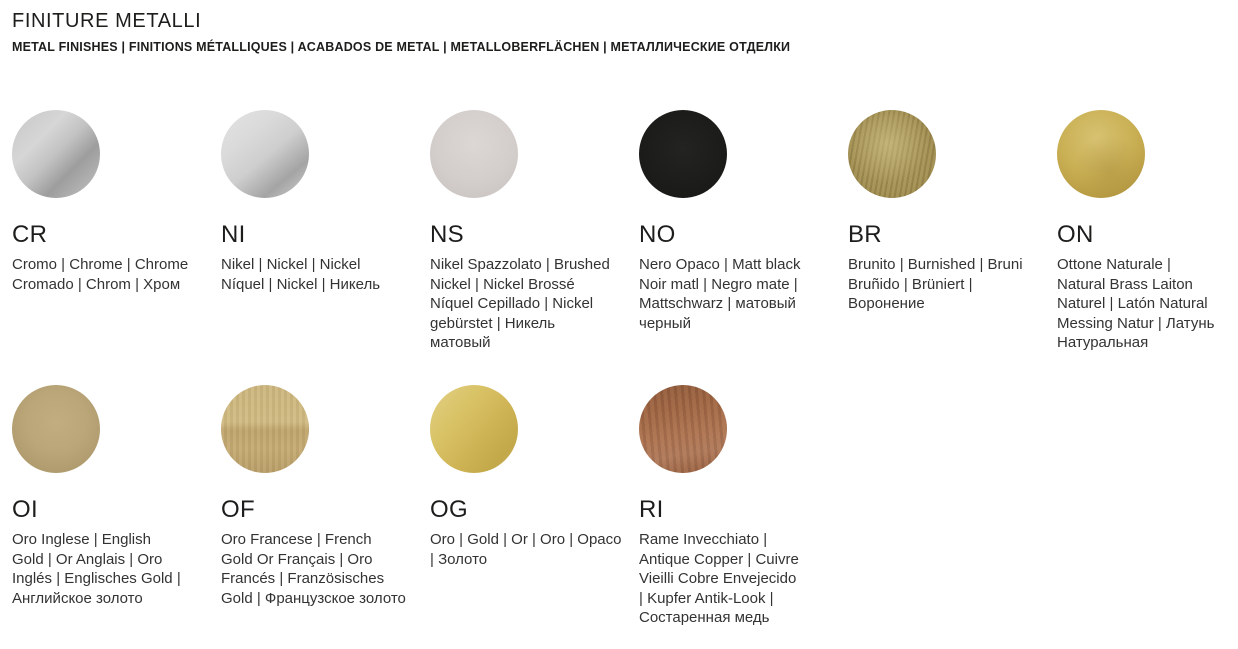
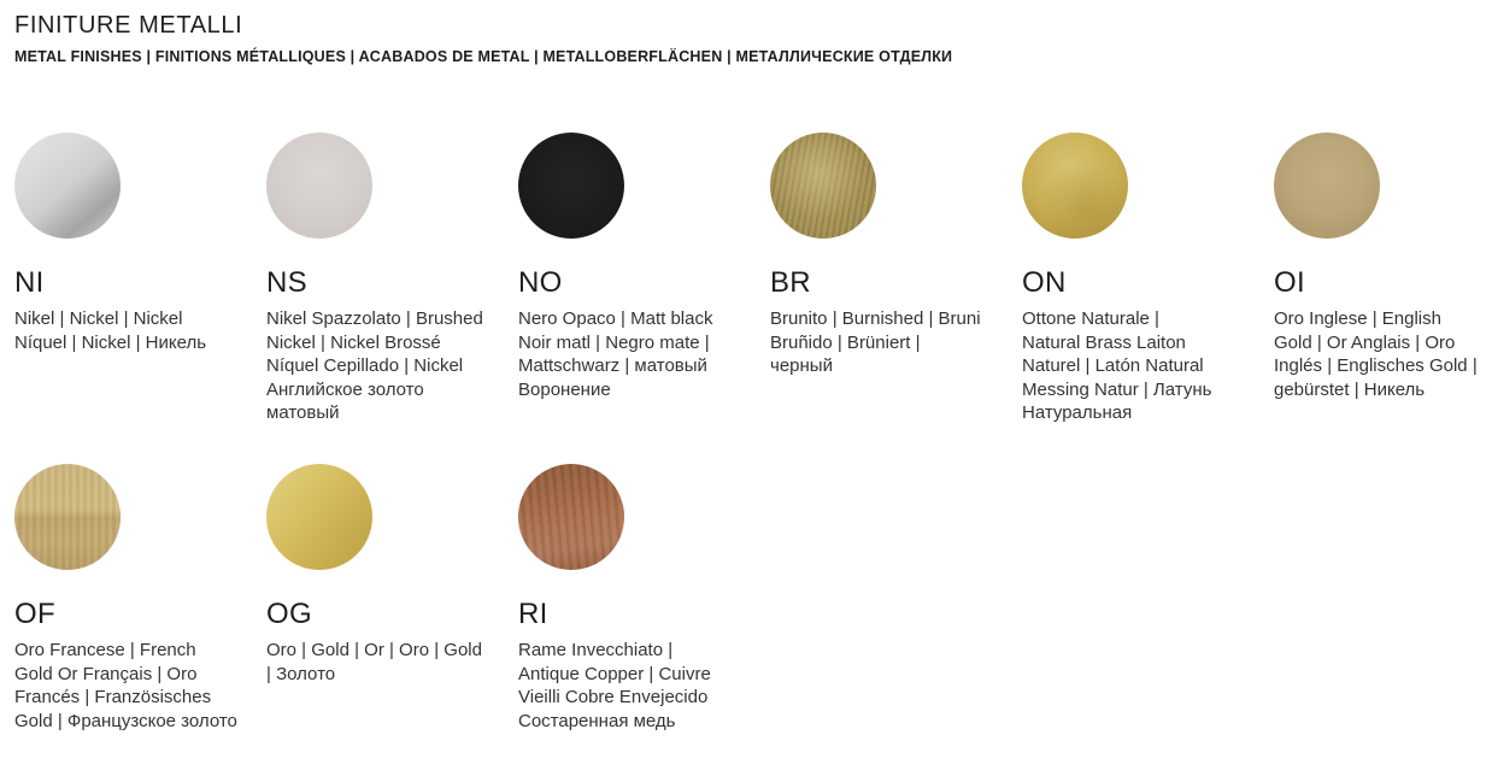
  FINITURE METALLI
  METAL FINISHES | FINITIONS MÉTALLIQUES | ACABADOS DE METAL | METALLOBERFLÄCHEN | МЕТАЛЛИЧЕСКИЕ ОТДЕЛКИ
- CR
- Cromo | Chrome | Chrome
- Cromado | Chrom | Хром
  NI
  Nikel | Nickel | Nickel
  Níquel | Nickel | Никель
  NS
  Nikel Spazzolato | Brushed
  Nickel | Nickel Brossé
  Níquel Cepillado | Nickel
- gebürstet | Никель
+ Английское золото
  матовый
  NO
  Nero Opaco | Matt black
  Noir matl | Negro mate |
  Mattschwarz | матовый
- черный
+ Воронение
  BR
  Brunito | Burnished | Bruni
  Bruñido | Brüniert |
- Воронение
+ черный
  ON
  Ottone Naturale |
  Natural Brass Laiton
  Naturel | Latón Natural
  Messing Natur | Латунь
  Натуральная
  OI
  Oro Inglese | English
  Gold | Or Anglais | Oro
  Inglés | Englisches Gold |
- Английское золото
+ gebürstet | Никель
  OF
  Oro Francese | French
  Gold Or Français | Oro
  Francés | Französisches
  Gold | Французское золото
  OG
- Oro | Gold | Or | Oro | Opaco
+ Oro | Gold | Or | Oro | Gold
  | Золото
  RI
  Rame Invecchiato |
  Antique Copper | Cuivre
  Vieilli Cobre Envejecido
- | Kupfer Antik-Look |
  Состаренная медь
